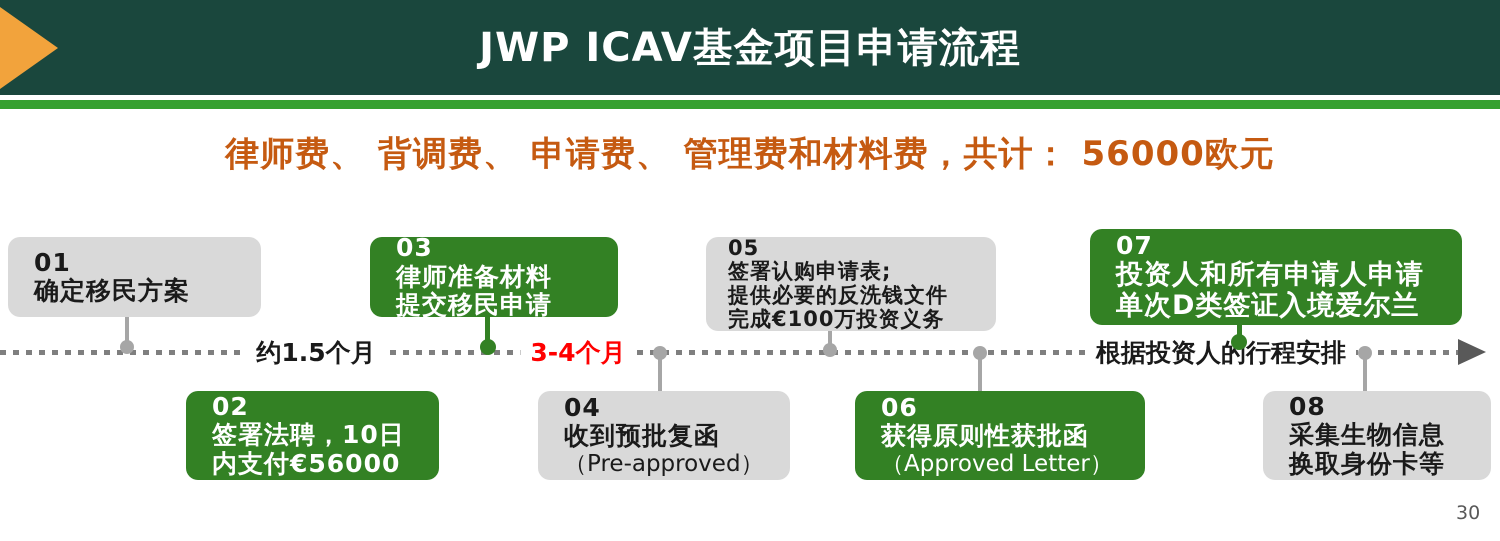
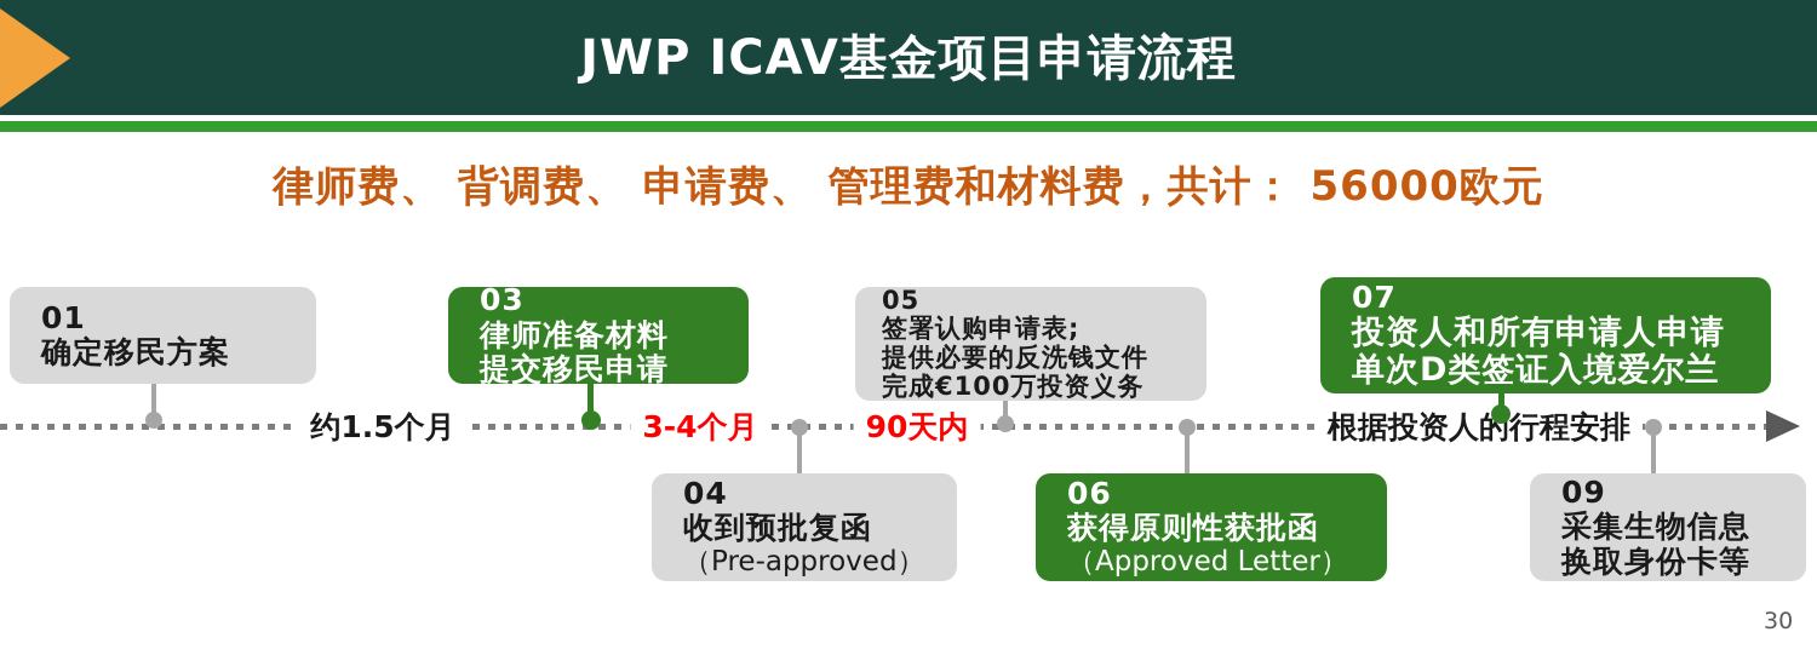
  JWP ICAV基金项目申请流程
  律师费、 背调费、 申请费、 管理费和材料费，共计： 56000欧元
  约1.5个月
  3-4个月
+ 90天内
  根据投资人的行程安排
  01
  确定移民方案
  03
  律师准备材料
  提交移民申请
  05
  签署认购申请表;
  提供必要的反洗钱文件
  完成€100万投资义务
  07
  投资人和所有申请人申请
  单次D类签证入境爱尔兰
- 02
- 签署法聘，10日
- 内支付€56000
  04
  收到预批复函
  （Pre-approved）
  06
  获得原则性获批函
  （Approved Letter）
- 08
+ 09
  采集生物信息
  换取身份卡等
  30
